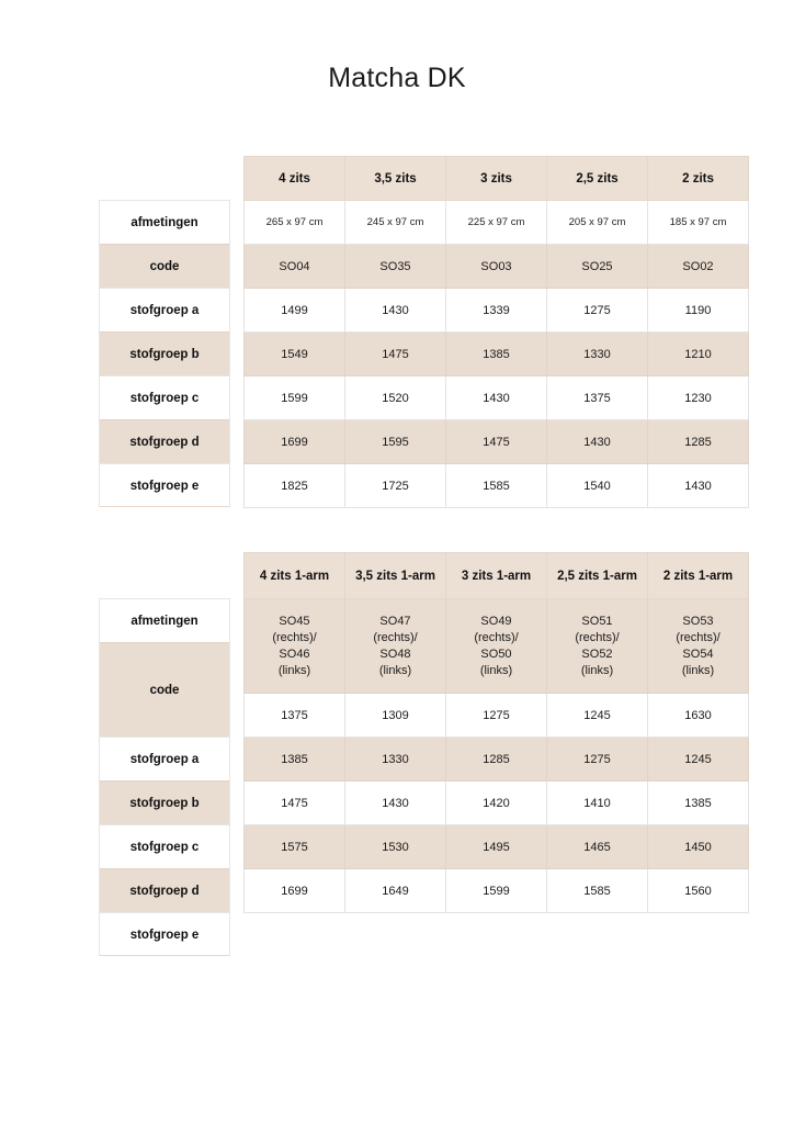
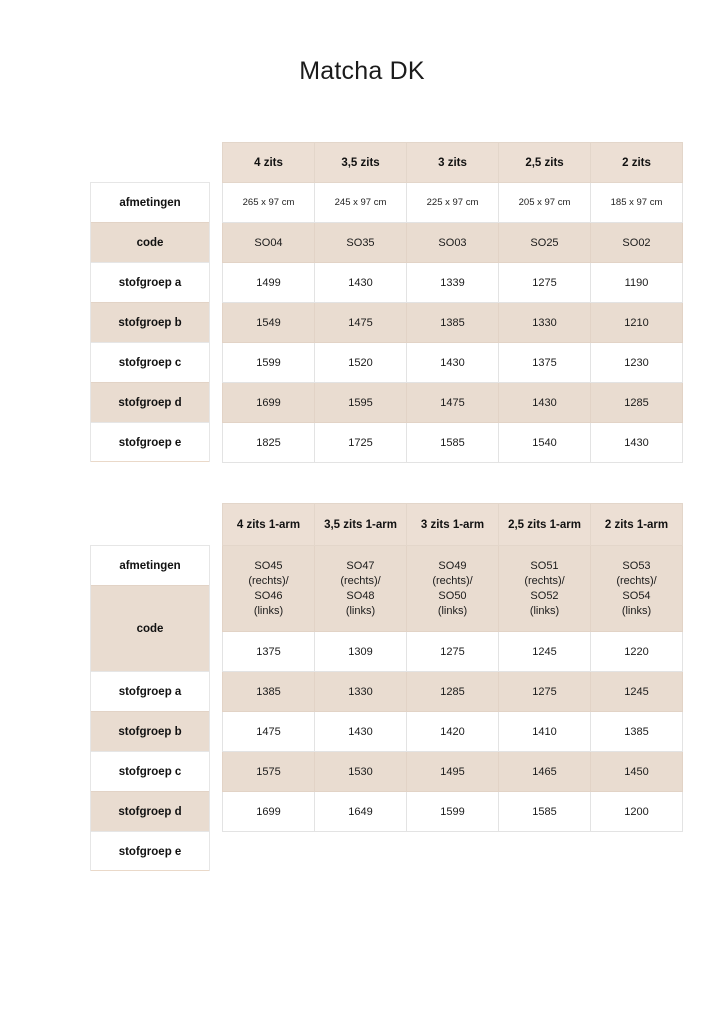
  Matcha DK
  afmetingen
  code
  stofgroep a
  stofgroep b
  stofgroep c
  stofgroep d
  stofgroep e
  4 zits	3,5 zits	3 zits	2,5 zits	2 zits
  265 x 97 cm	245 x 97 cm	225 x 97 cm	205 x 97 cm	185 x 97 cm
  SO04	SO35	SO03	SO25	SO02
  1499	1430	1339	1275	1190
  1549	1475	1385	1330	1210
  1599	1520	1430	1375	1230
  1699	1595	1475	1430	1285
  1825	1725	1585	1540	1430
  afmetingen
  code
  stofgroep a
  stofgroep b
  stofgroep c
  stofgroep d
  stofgroep e
  4 zits 1-arm	3,5 zits 1-arm	3 zits 1-arm	2,5 zits 1-arm	2 zits 1-arm
  SO45(rechts)/SO46(links)	SO47(rechts)/SO48(links)	SO49(rechts)/SO50(links)	SO51(rechts)/SO52(links)	SO53(rechts)/SO54(links)
- 1375	1309	1275	1245	1630
+ 1375	1309	1275	1245	1220
  1385	1330	1285	1275	1245
  1475	1430	1420	1410	1385
  1575	1530	1495	1465	1450
- 1699	1649	1599	1585	1560
+ 1699	1649	1599	1585	1200
